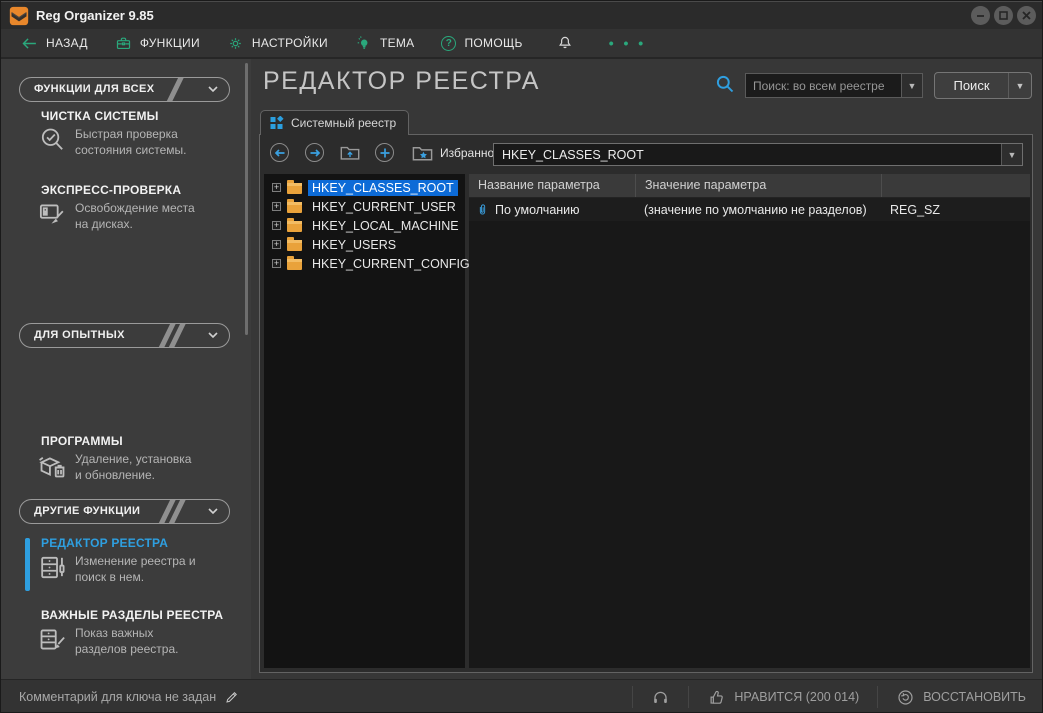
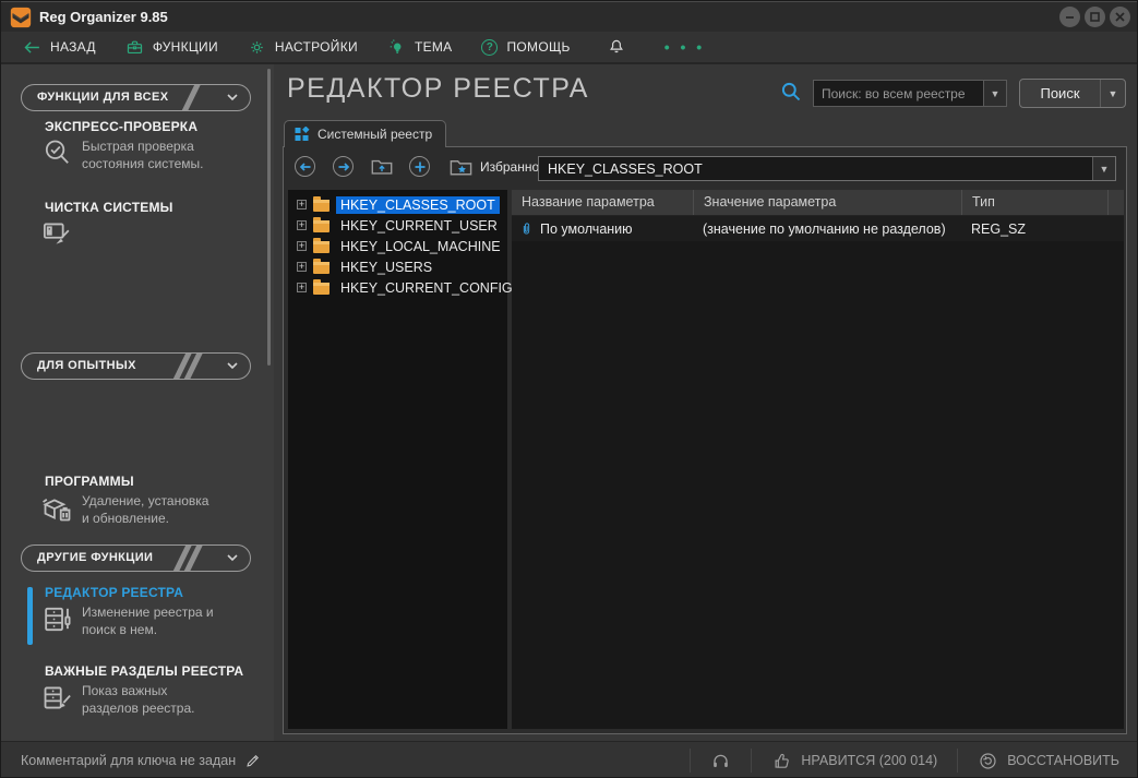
  Reg Organizer 9.85
  НАЗАД
  ФУНКЦИИ
  НАСТРОЙКИ
  ТЕМА
  ?
  ПОМОЩЬ
  • • •
  ФУНКЦИИ ДЛЯ ВСЕХ
- ЧИСТКА СИСТЕМЫ
+ ЭКСПРЕСС-ПРОВЕРКА
  Быстрая проверка
  состояния системы.
- ЭКСПРЕСС-ПРОВЕРКА
+ ЧИСТКА СИСТЕМЫ
- Освобождение места
- на дисках.
  ДЛЯ ОПЫТНЫХ
  ПРОГРАММЫ
  Удаление, установка
  и обновление.
  ДРУГИЕ ФУНКЦИИ
  РЕДАКТОР РЕЕСТРА
  Изменение реестра и
  поиск в нем.
  ВАЖНЫЕ РАЗДЕЛЫ РЕЕСТРА
  Показ важных
  разделов реестра.
  РЕДАКТОР РЕЕСТРА
  Поиск: во всем реестре
  ▼
  Поиск
  ▼
  Системный реестр
  Избранно
  HKEY_CLASSES_ROOT
  ▼
  +
  HKEY_CLASSES_ROOT
  +
  HKEY_CURRENT_USER
  +
  HKEY_LOCAL_MACHINE
  +
  HKEY_USERS
  +
  HKEY_CURRENT_CONFIG
  Название параметра
  Значение параметра
+ Тип
  По умолчанию
  (значение по умолчанию не разделов)
  REG_SZ
  Комментарий для ключа не задан
  НРАВИТСЯ (200 014)
  ВОССТАНОВИТЬ
